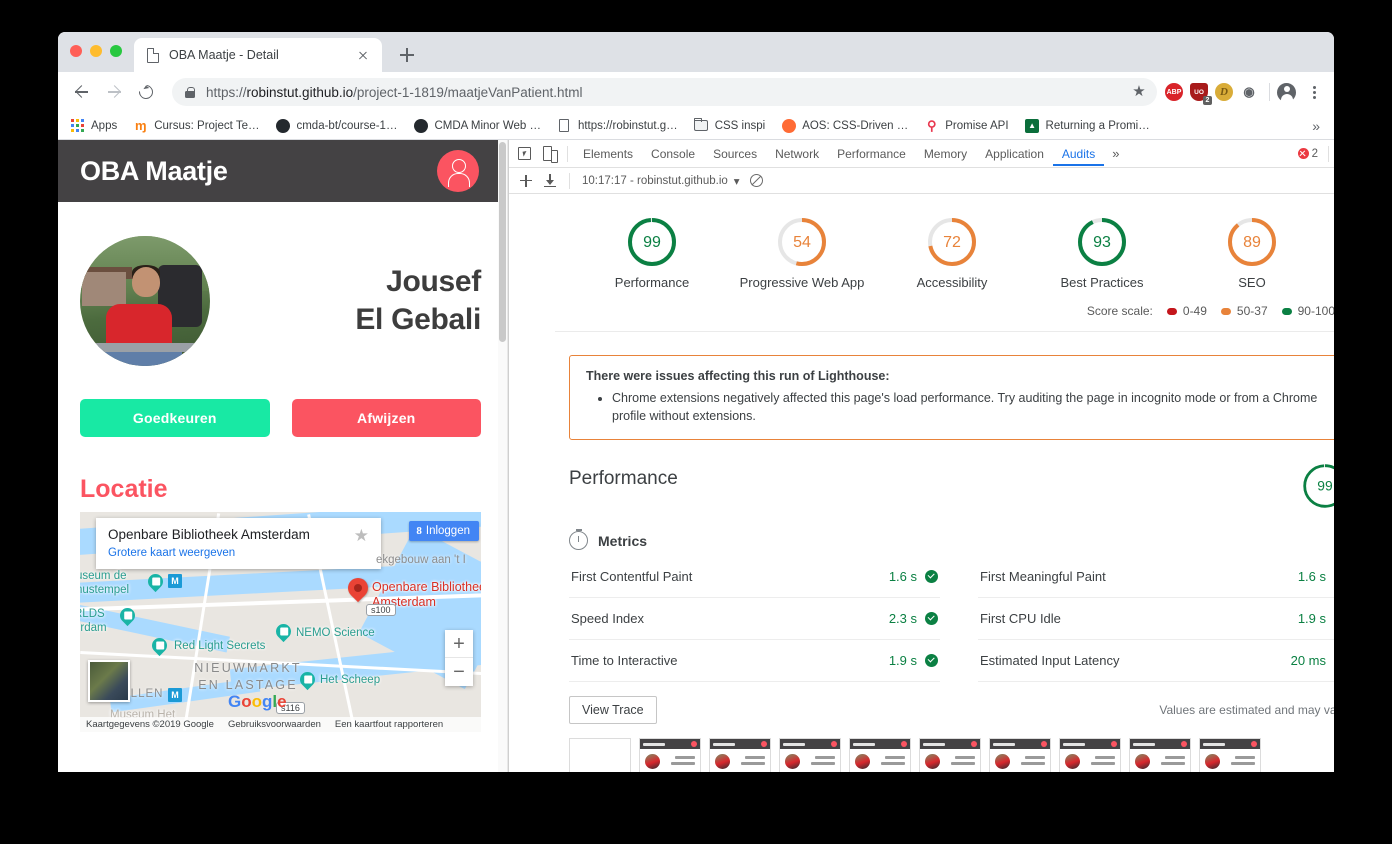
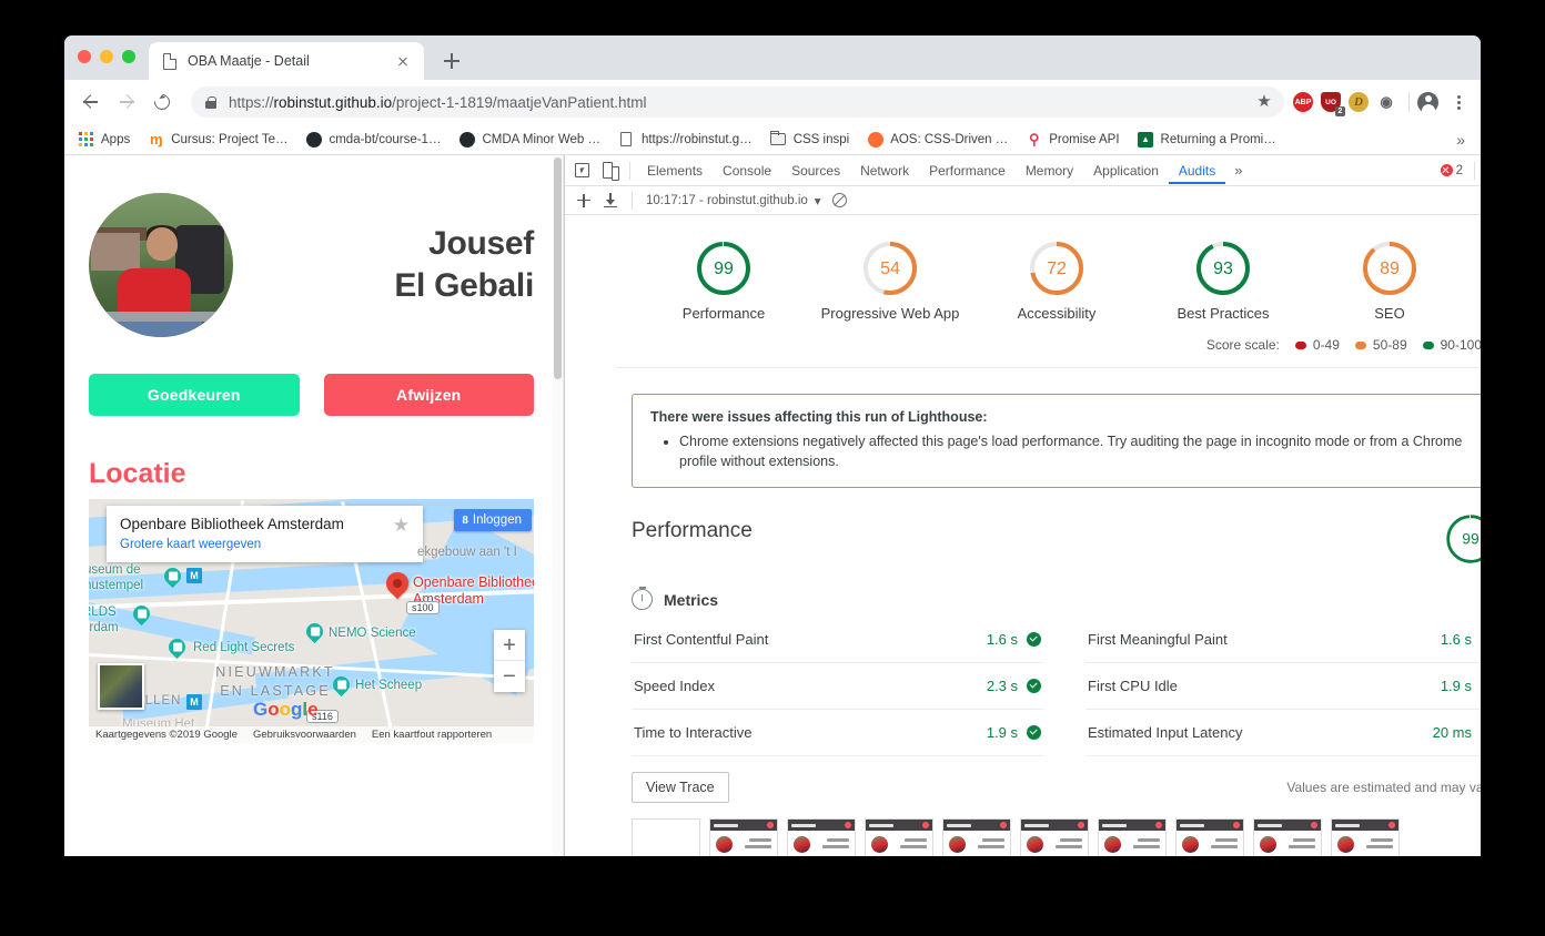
  OBA Maatje - Detail
  https://robinstut.github.io/project-1-1819/maatjeVanPatient.html
  ★
  D
  ◉
  Apps
  ɱ
  Cursus: Project Te…
  cmda-bt/course-1…
  CMDA Minor Web …
  https://robinstut.g…
  CSS inspi
  AOS: CSS-Driven …
  ⚲
  Promise API
  ▲
  Returning a Promi…
  »
- OBA Maatje
  Jousef
  El Gebali
  Goedkeuren
  Afwijzen
  Locatie
  Openbare Bibliotheek Amsterdam
  Grotere kaart weergeven
  ★
  8
  Inloggen
  Openbare Bibliothe Amsterdam
  ekgebouw aan 't I
  useum de
  nustempel
  LDS
  rdam
  Red Light Secrets
  NEMO Science
  Het Scheep
  Museum Het
  M
  M
  s100
  s116
  NIEUWMARKT
  EN LASTAGE
  LLEN
  +
  −
  Google
  Kaartgegevens ©2019 Google
  Gebruiksvoorwaarden
  Een kaartfout rapporteren
  Elements
  Console
  Sources
  Network
  Performance
  Memory
  Application
  Audits
  »
  2
  10:17:17 - robinstut.github.io
  ▾
  99
  Performance
  54
  Progressive Web App
  72
  Accessibility
  93
  Best Practices
  89
  SEO
  Score scale:
  0-49
- 50-37
+ 50-89
  90-100
  There were issues affecting this run of Lighthouse:
  Chrome extensions negatively affected this page's load performance. Try auditing the page in incognito mode or from a Chrome profile without extensions.
  Performance
  99
  Metrics
  First Contentful Paint
  1.6 s
  First Meaningful Paint
  1.6 s
  Speed Index
  2.3 s
  First CPU Idle
  1.9 s
  Time to Interactive
  1.9 s
  Estimated Input Latency
  20 ms
  View Trace
  Values are estimated and may va
